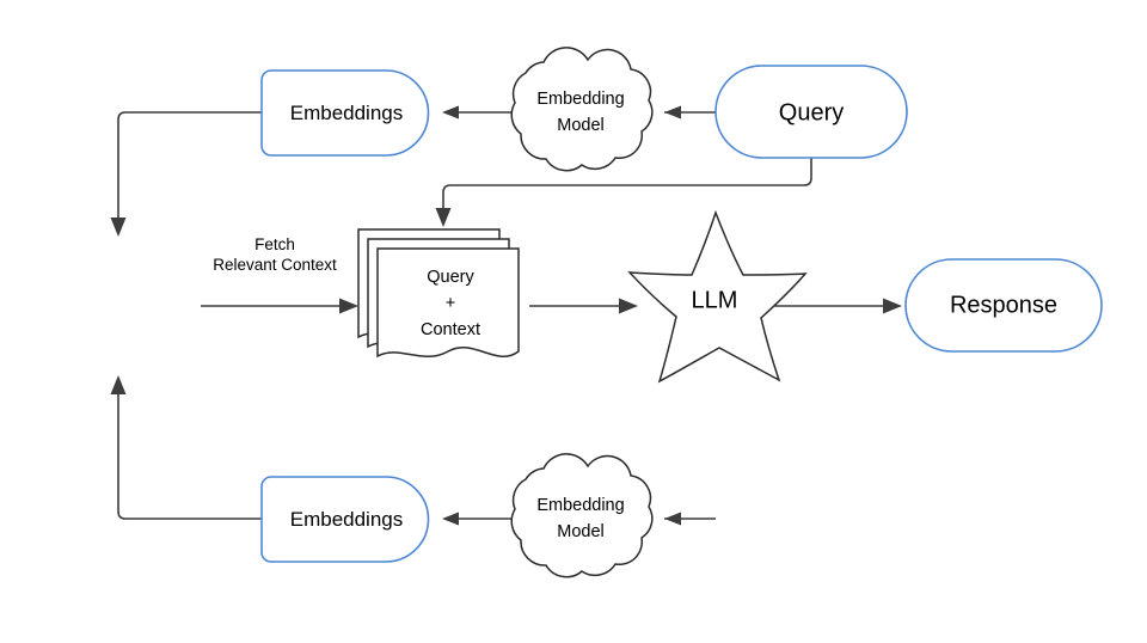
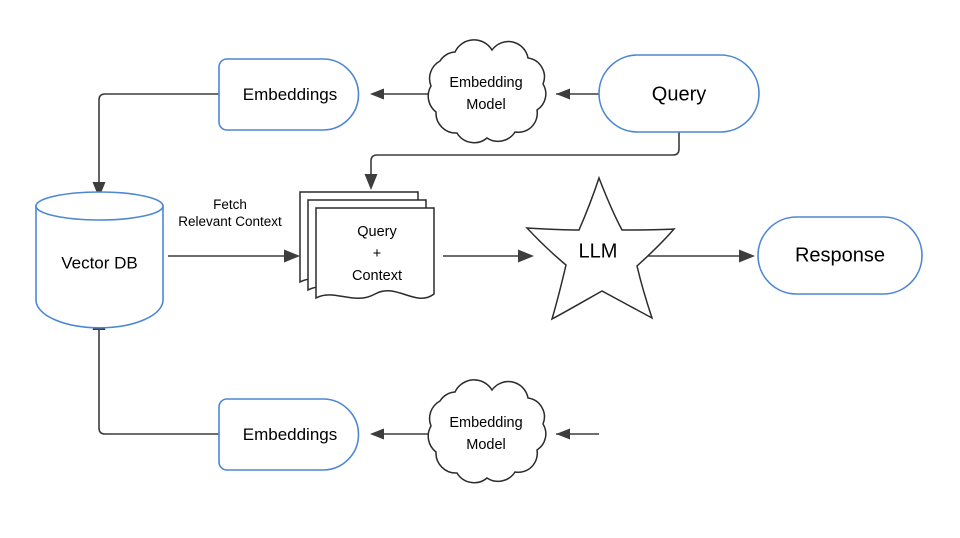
  Fetch
  Relevant Context
  Embeddings
  Embedding
  Model
  Query
+ Vector DB
  Query
  +
  Context
  LLM
  Response
  Embeddings
  Embedding
  Model
